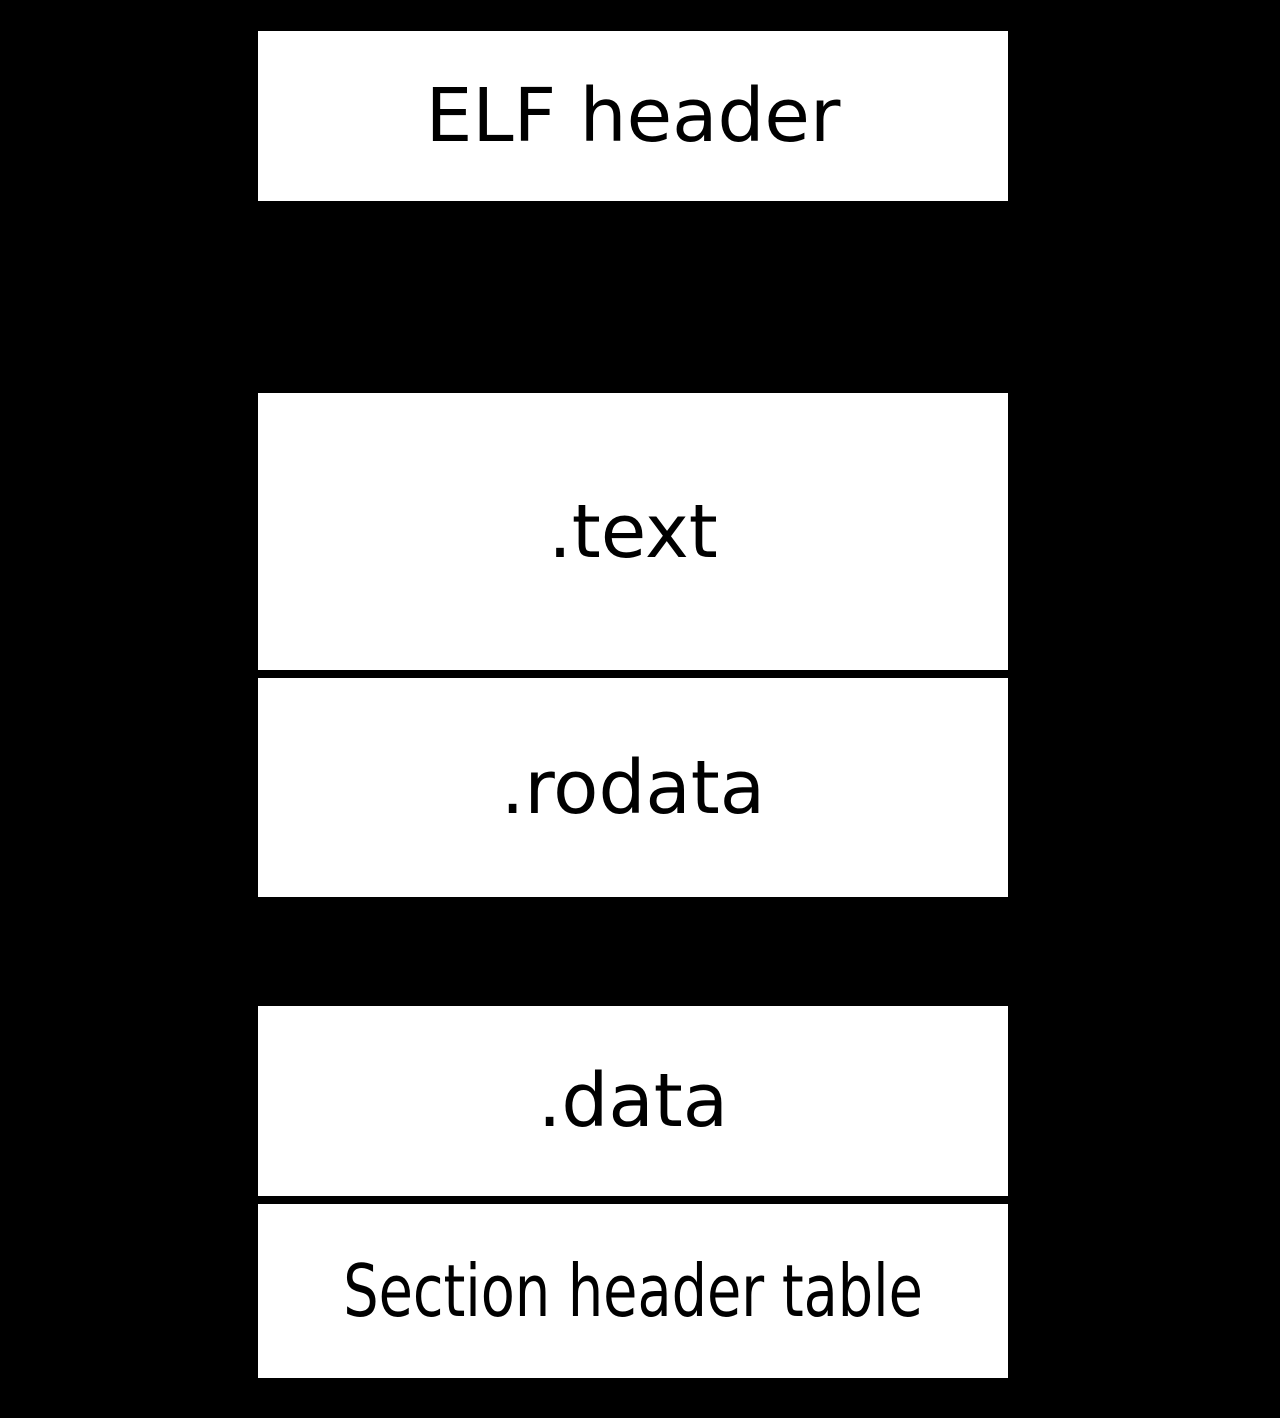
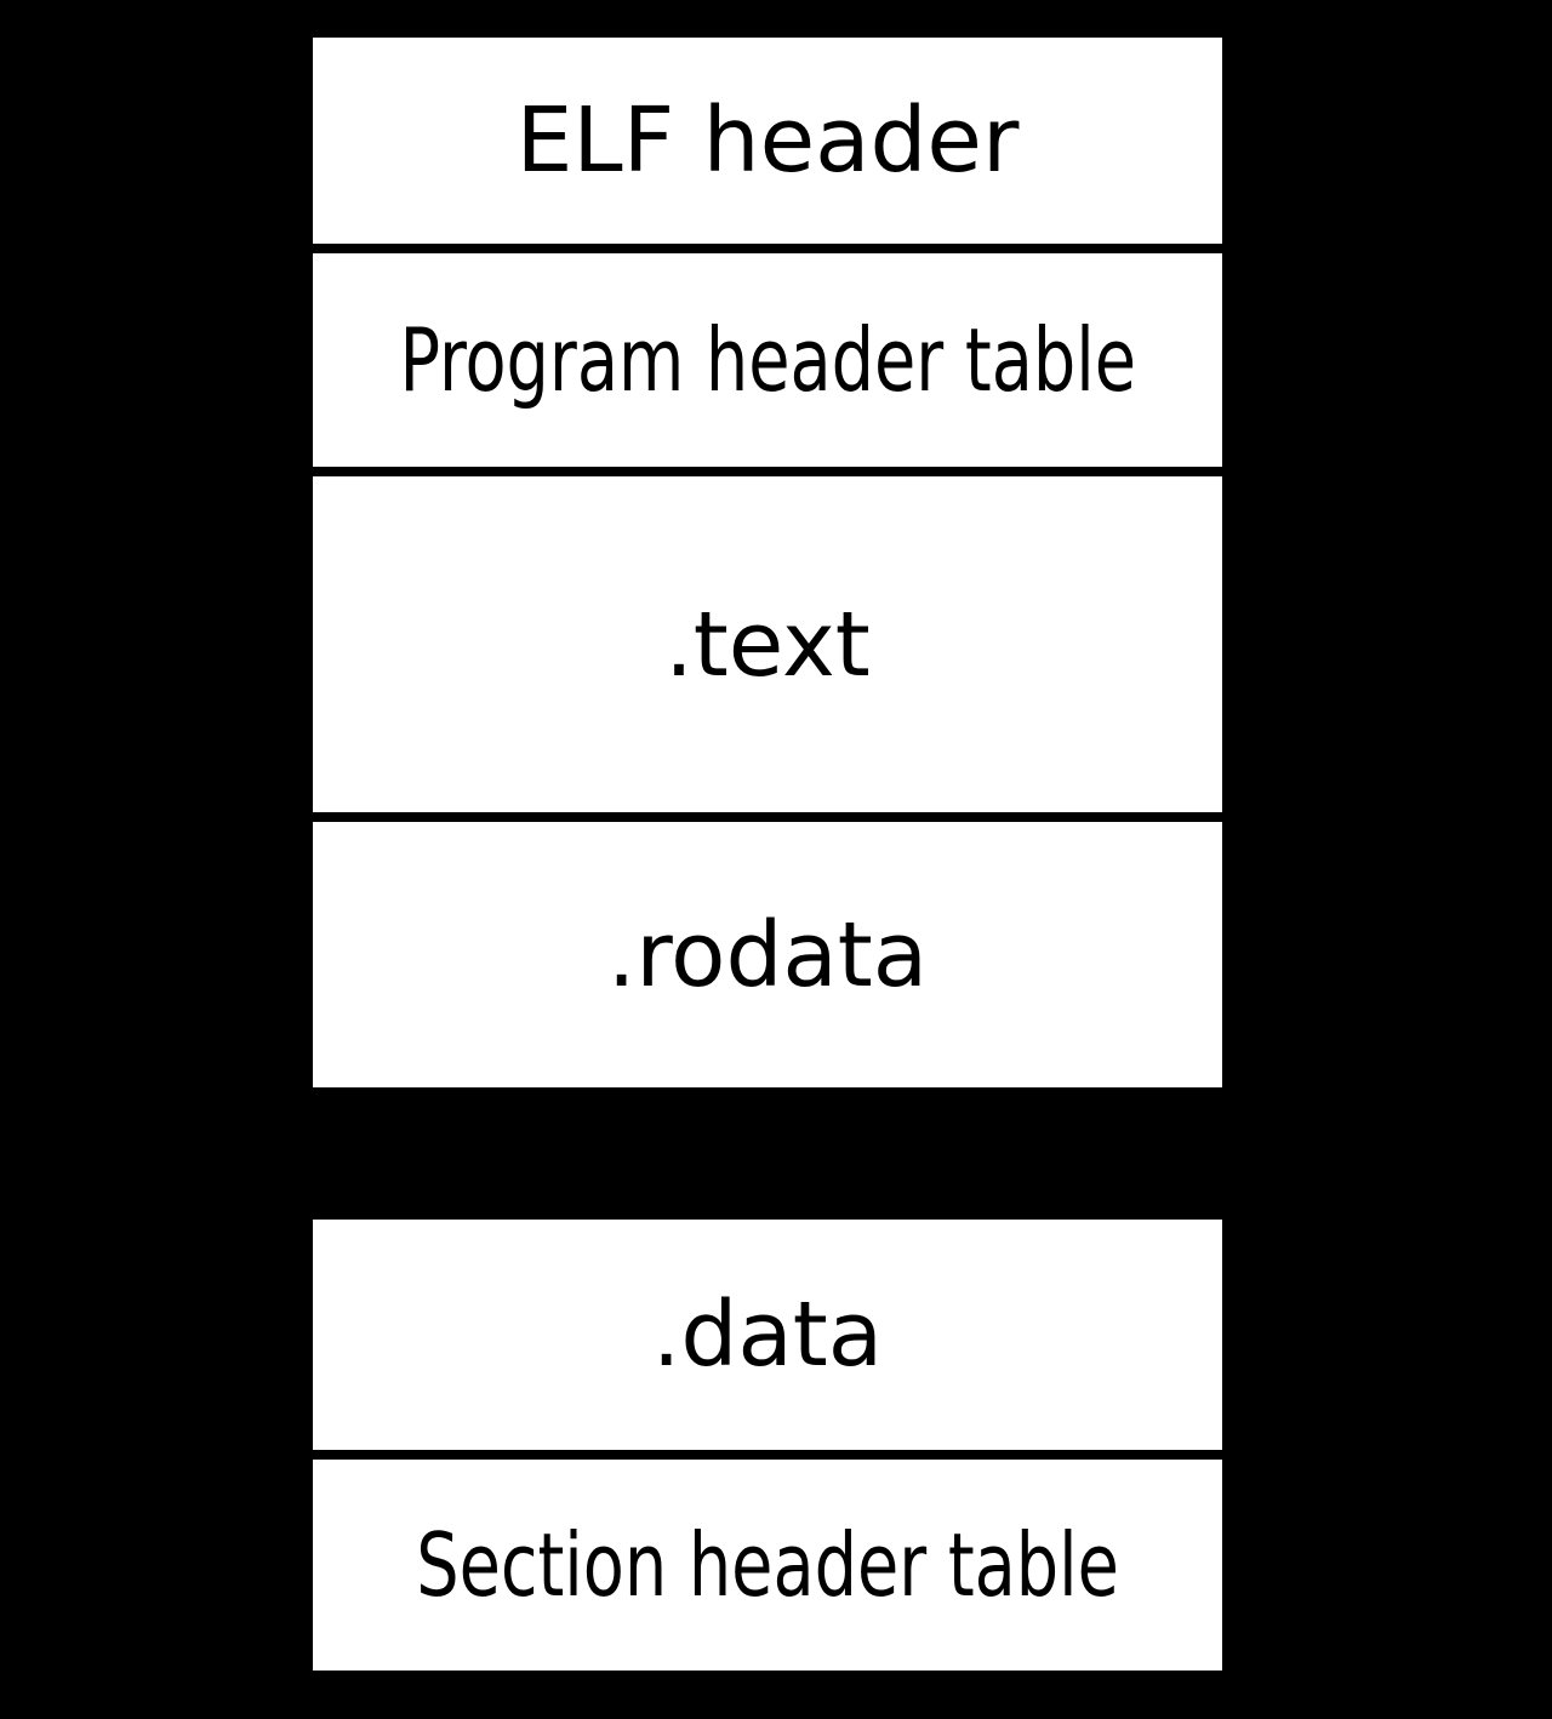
  ELF header
+ Program header table
  .text
  .rodata
  .data
  Section header table
